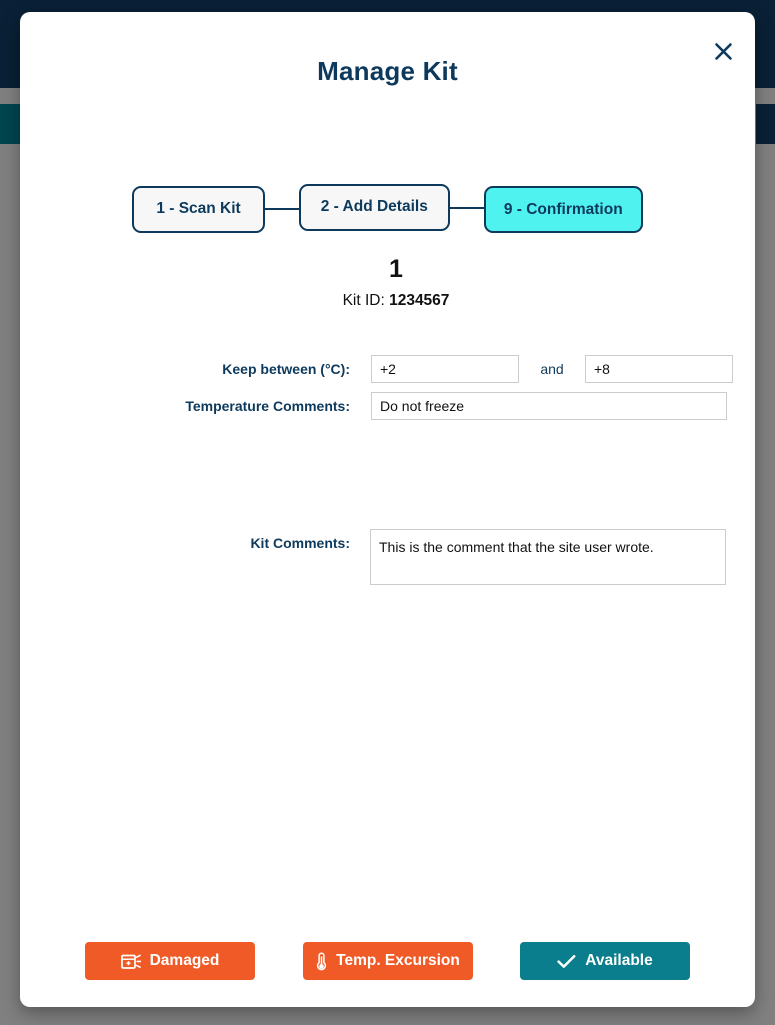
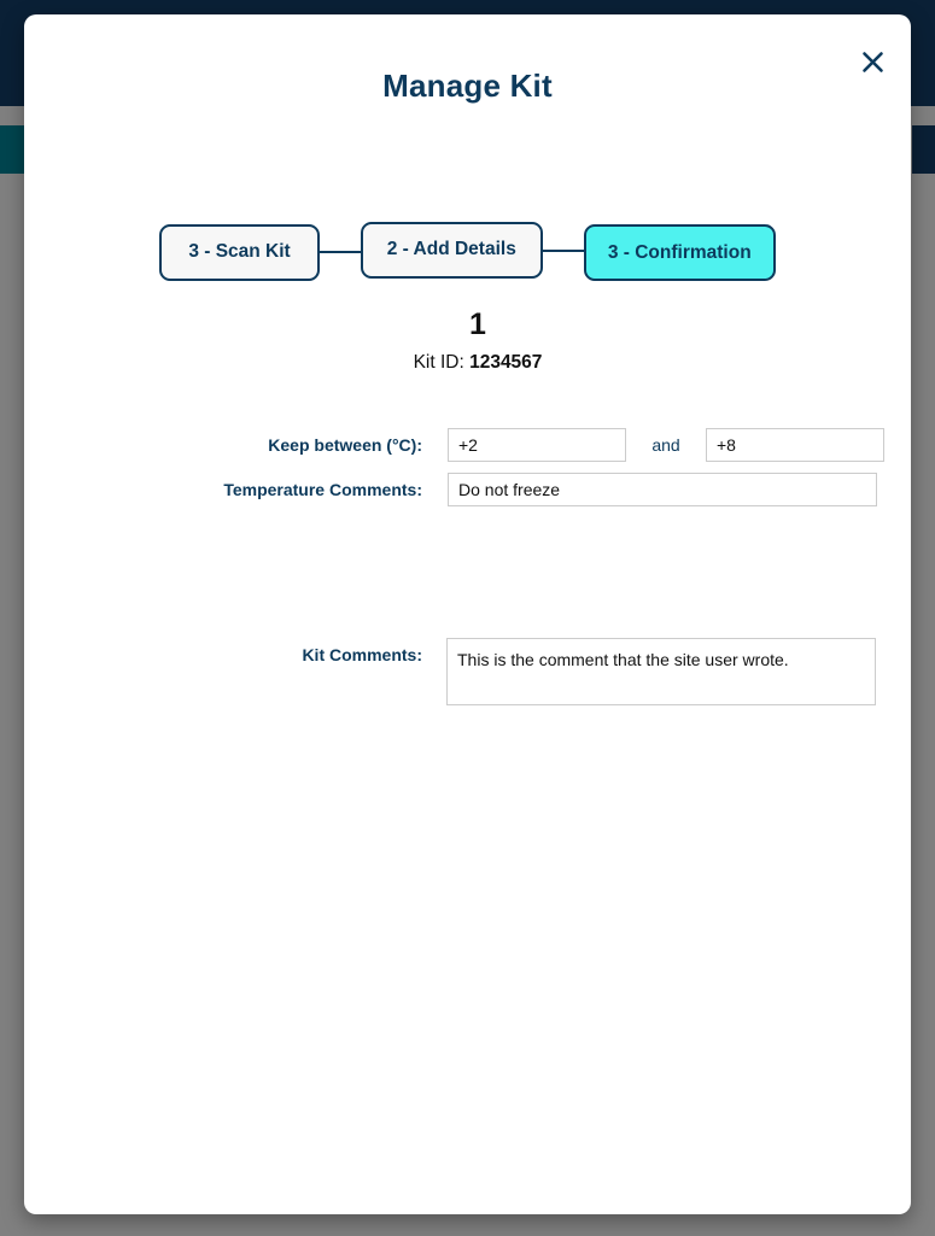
  Manage Kit
- 1 - Scan Kit
+ 3 - Scan Kit
  2 - Add Details
- 9 - Confirmation
+ 3 - Confirmation
  1
  Kit ID: 1234567
  Keep between (°C):
  +2
  and
  +8
  Temperature Comments:
  Do not freeze
  Kit Comments:
  This is the comment that the site user wrote.
- Damaged
- Temp. Excursion
- Available
